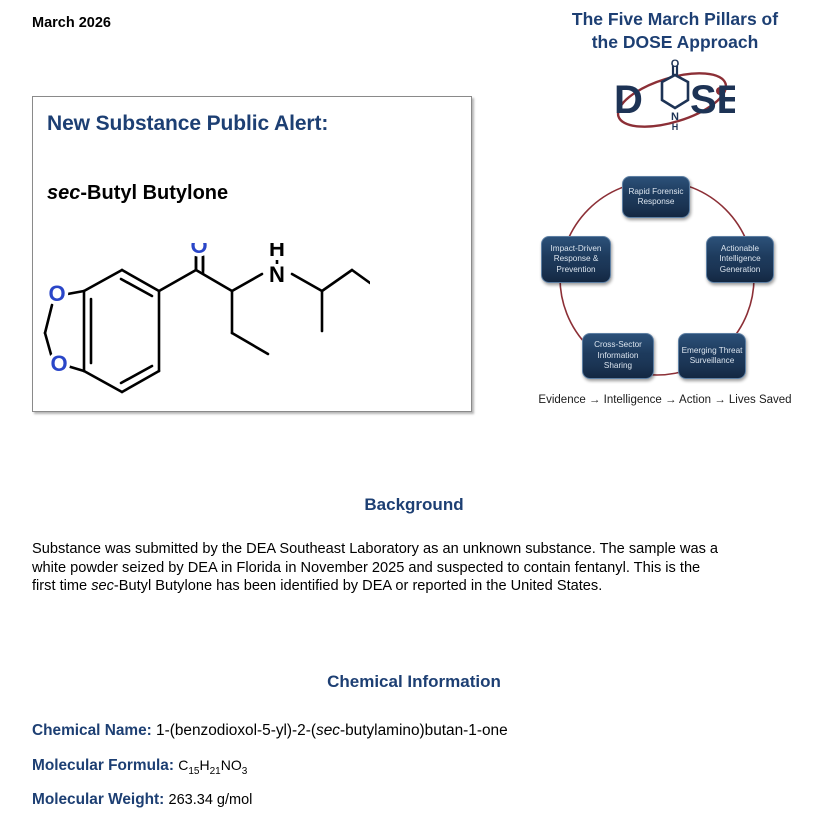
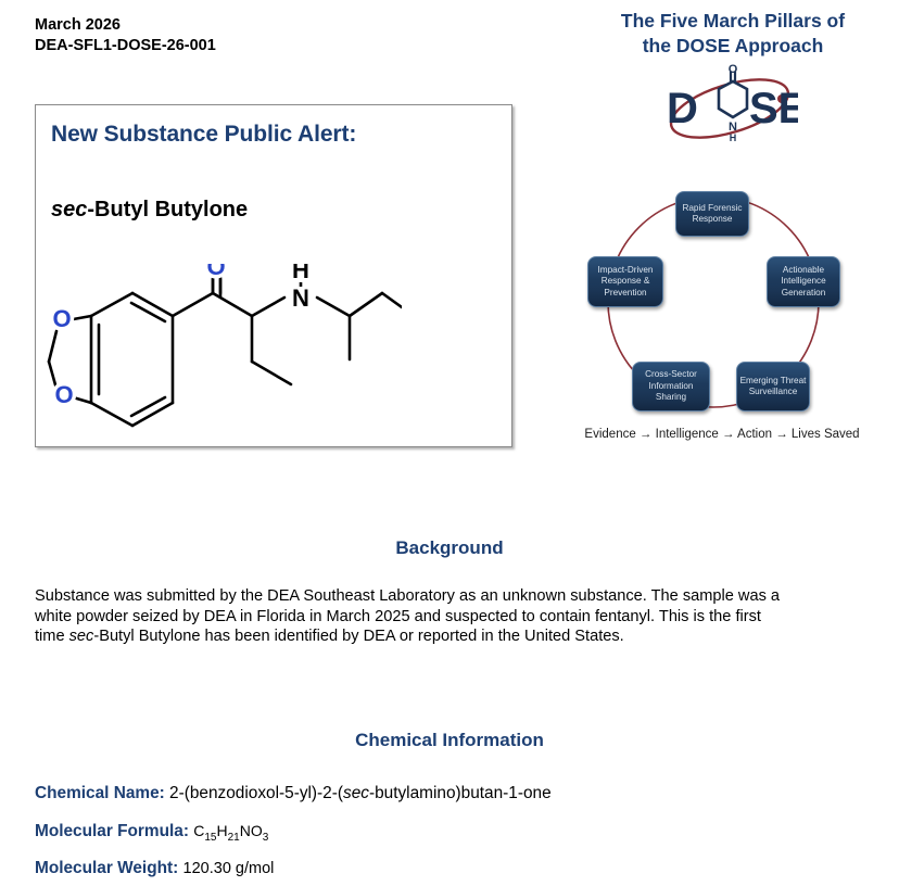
  March 2026
+ DEA-SFL1-DOSE-26-001
  New Substance Public Alert:
  sec-Butyl Butylone
  O
  O
  O
  N
  H
  The Five March Pillars of
  the DOSE Approach
  D
  O
  N
  H
  SE
  Rapid Forensic Response
  Actionable Intelligence Generation
  Emerging Threat Surveillance
  Cross-Sector Information Sharing
  Impact-Driven Response & Prevention
  Evidence → Intelligence → Action → Lives Saved
  Background
- Substance was submitted by the DEA Southeast Laboratory as an unknown substance. The sample was a white powder seized by DEA in Florida in November 2025 and suspected to contain fentanyl. This is the first time sec-Butyl Butylone has been identified by DEA or reported in the United States.
+ Substance was submitted by the DEA Southeast Laboratory as an unknown substance. The sample was a white powder seized by DEA in Florida in March 2025 and suspected to contain fentanyl. This is the first time sec-Butyl Butylone has been identified by DEA or reported in the United States.
  Chemical Information
- Chemical Name: 1-(benzodioxol-5-yl)-2-(sec-butylamino)butan-1-one
+ Chemical Name: 2-(benzodioxol-5-yl)-2-(sec-butylamino)butan-1-one
  Molecular Formula: C15H21NO3
- Molecular Weight: 263.34 g/mol
+ Molecular Weight: 120.30 g/mol
